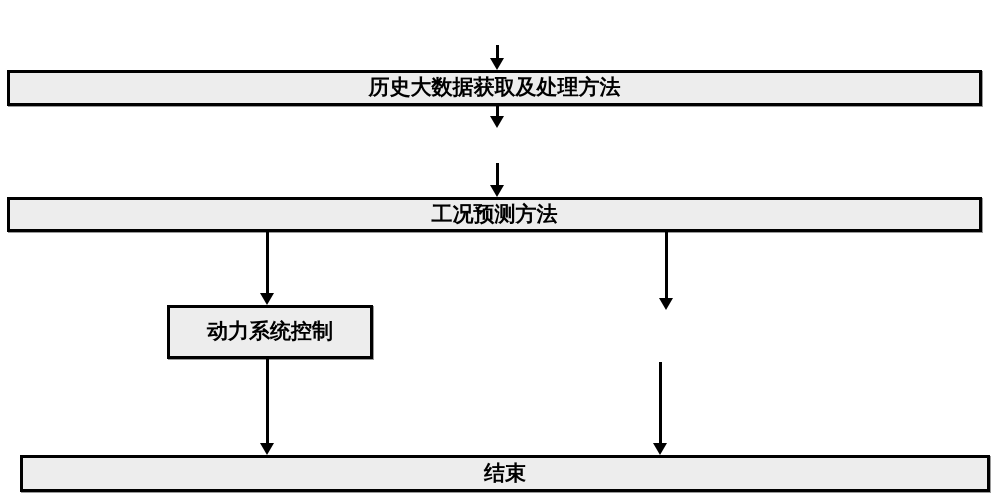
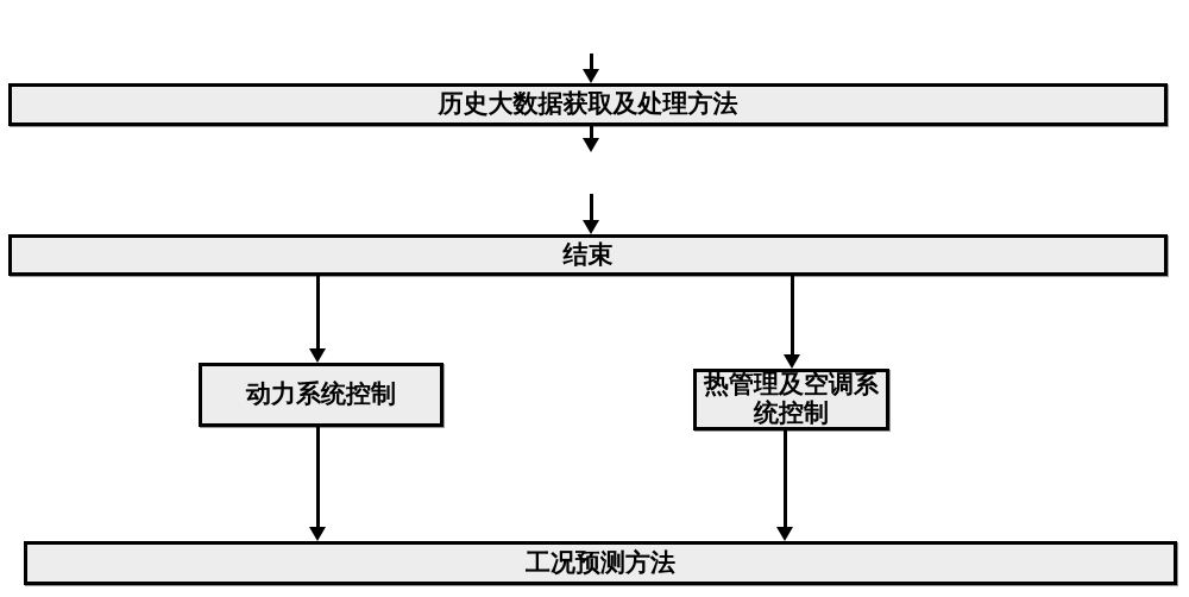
  历史大数据获取及处理方法
- 工况预测方法
+ 结束
  动力系统控制
+ 热管理及空调系统控制
- 结束
+ 工况预测方法
